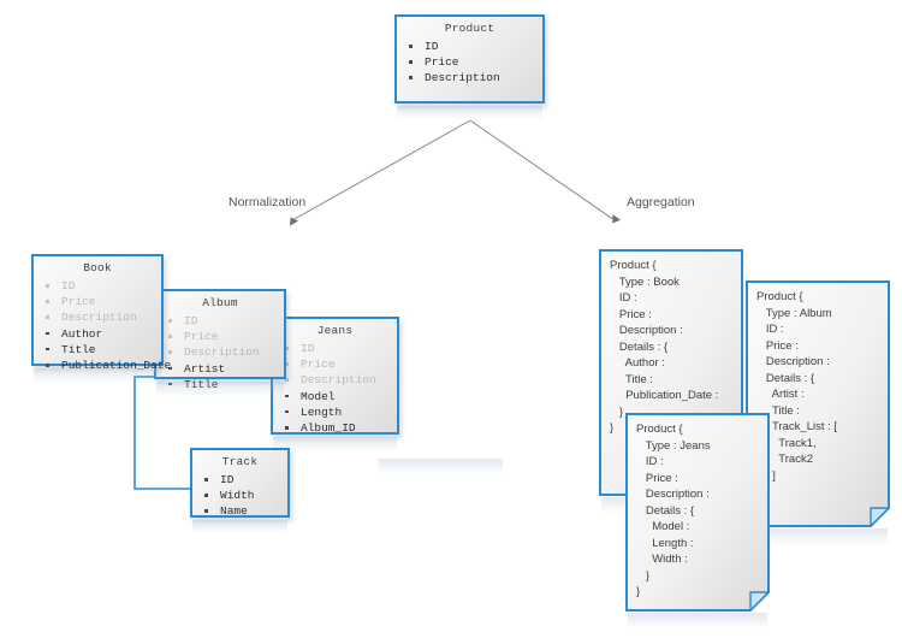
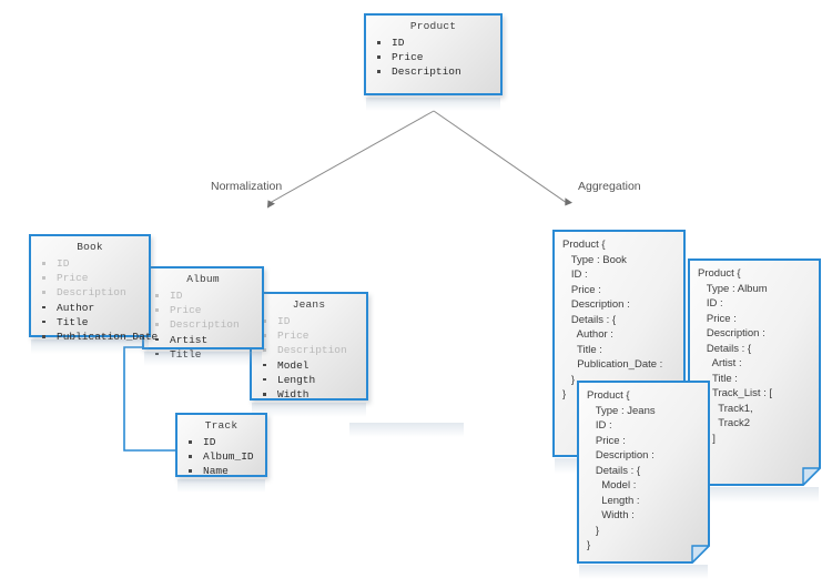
  Product
  ID
  Price
  Description
  Normalization
  Aggregation
  Jeans
  ID
  Price
  Description
  Model
  Length
- Album_ID
+ Width
  Album
  ID
  Price
  Description
  Artist
  Book
  ID
  Price
  Description
  Author
  Title
  Publication_Date
  Track
  ID
- Width
+ Album_ID
  Name
  Product {
  Type : Album
  ID :
  Price :
  Description :
  Details : {
  Artist :
  Title :
  Track_List : [
  Track1,
  Track2
  ]
  Product {
  Type : Book
  ID :
  Price :
  Description :
  Details : {
  Author :
  Title :
  Publication_Date :
  }
  }
  Product {
  Type : Jeans
  ID :
  Price :
  Description :
  Details : {
  Model :
  Length :
  Width :
  }
  }
